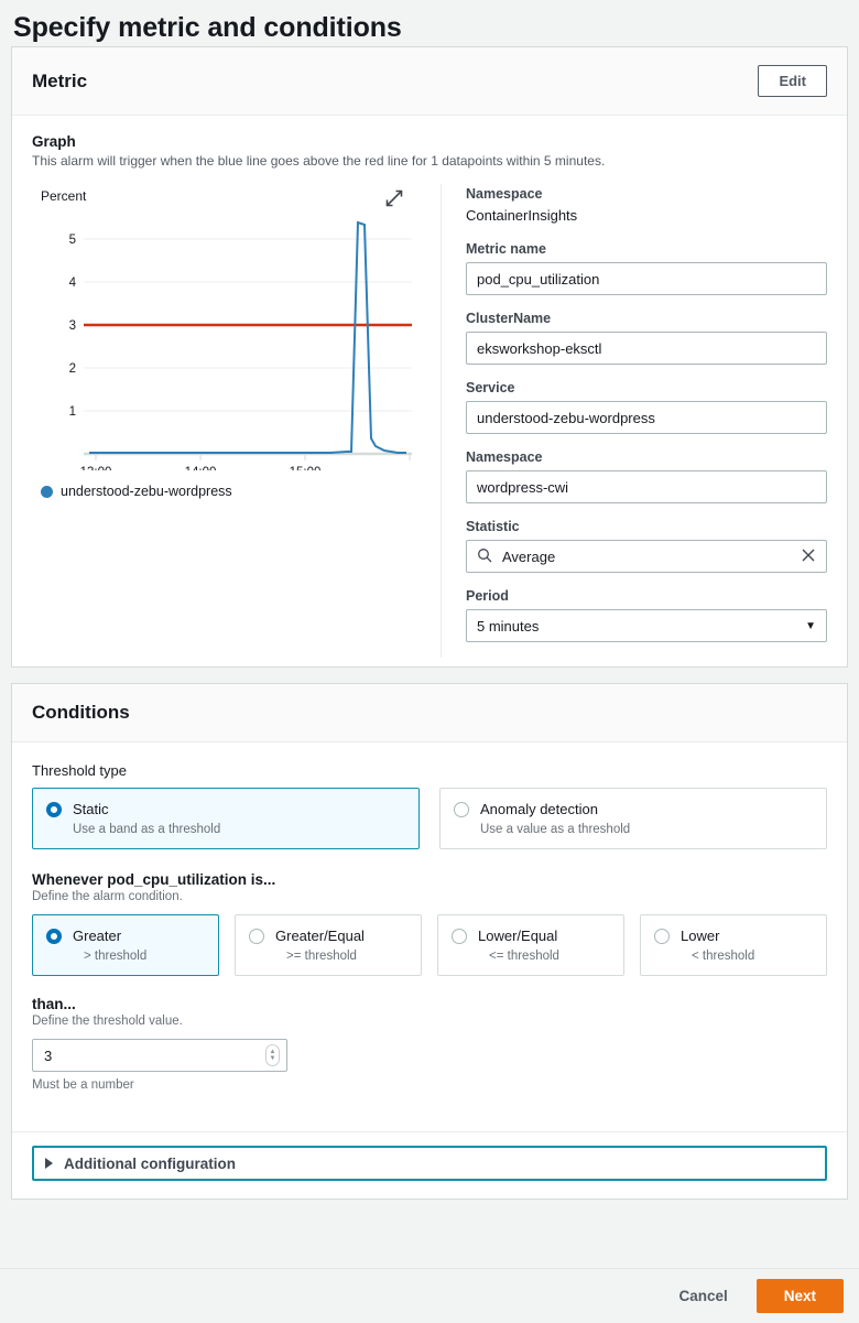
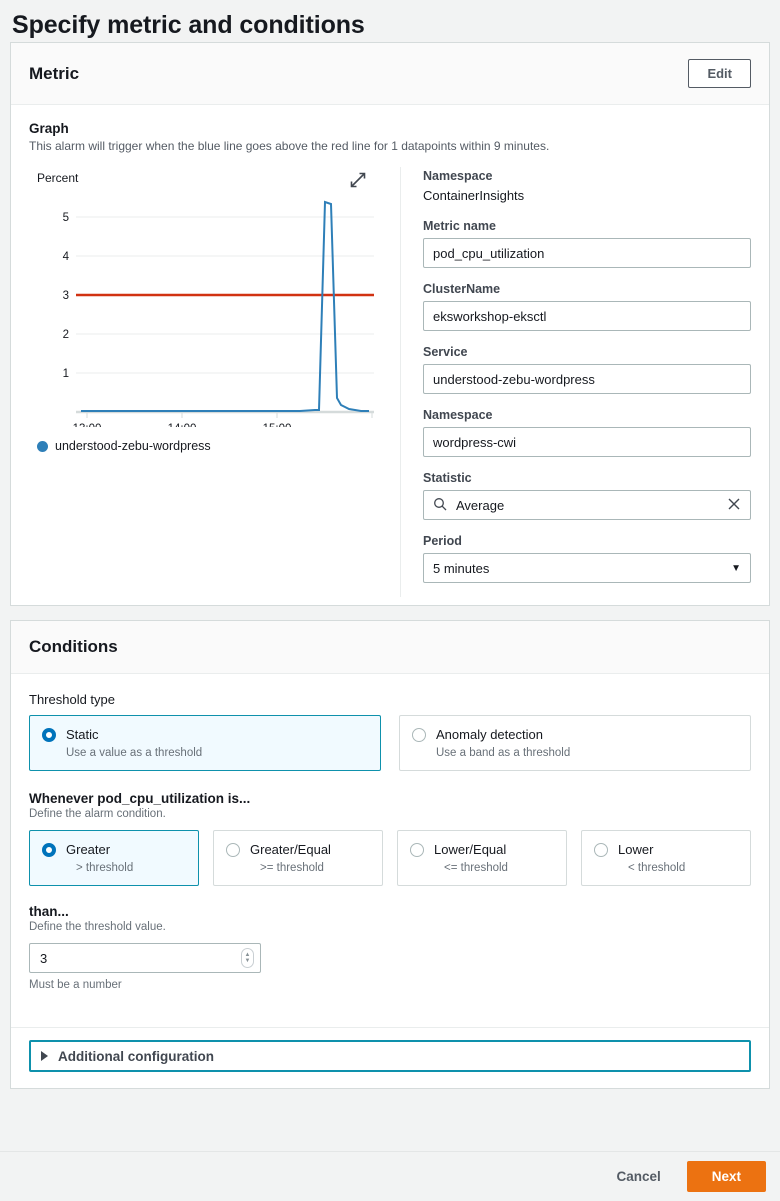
  Specify metric and conditions
  Metric
  Edit
  Graph
- This alarm will trigger when the blue line goes above the red line for 1 datapoints within 5 minutes.
+ This alarm will trigger when the blue line goes above the red line for 1 datapoints within 9 minutes.
  Percent
  5
  4
  3
  2
  1
  understood-zebu-wordpress
  Namespace
  ContainerInsights
  Metric name
  pod_cpu_utilization
  ClusterName
  eksworkshop-eksctl
  Service
  understood-zebu-wordpress
  Namespace
  wordpress-cwi
  Statistic
  Average
  Period
  5 minutes
  ▼
  Conditions
  Threshold type
  Static
- Use a band as a threshold
+ Use a value as a threshold
  Anomaly detection
- Use a value as a threshold
+ Use a band as a threshold
  Whenever pod_cpu_utilization is...
  Define the alarm condition.
  Greater
  > threshold
  Greater/Equal
  >= threshold
  Lower/Equal
  <= threshold
  Lower
  < threshold
  than...
  Define the threshold value.
  3
  Must be a number
  Additional configuration
  Cancel
  Next
